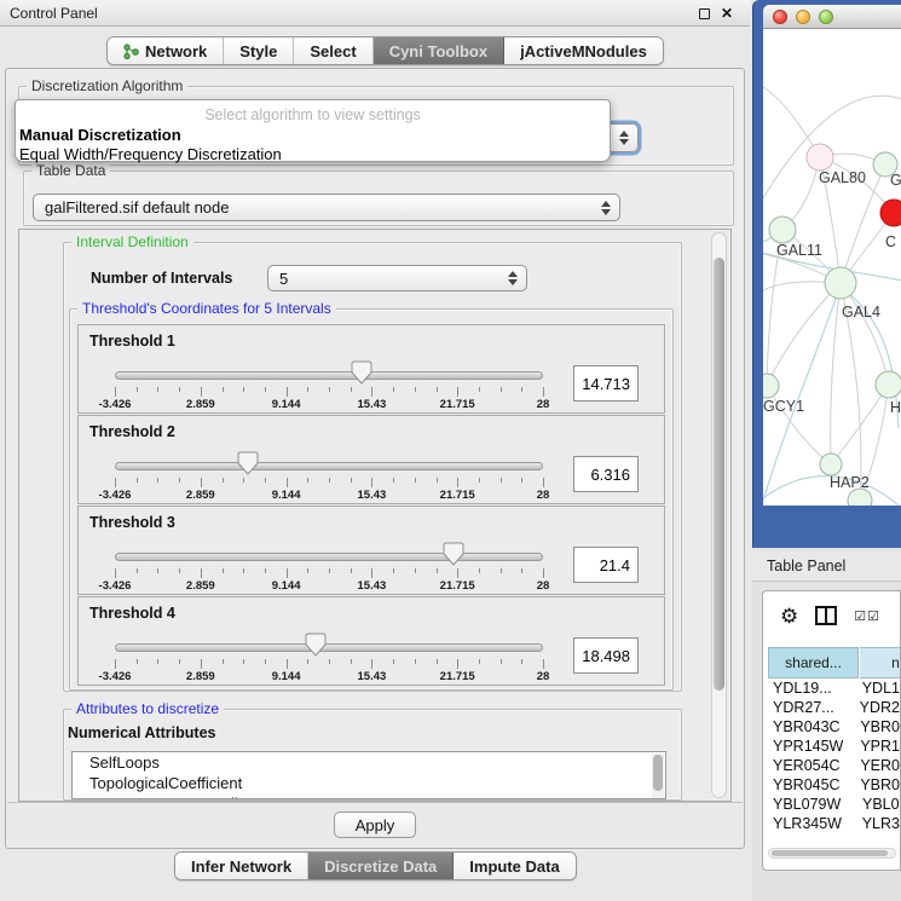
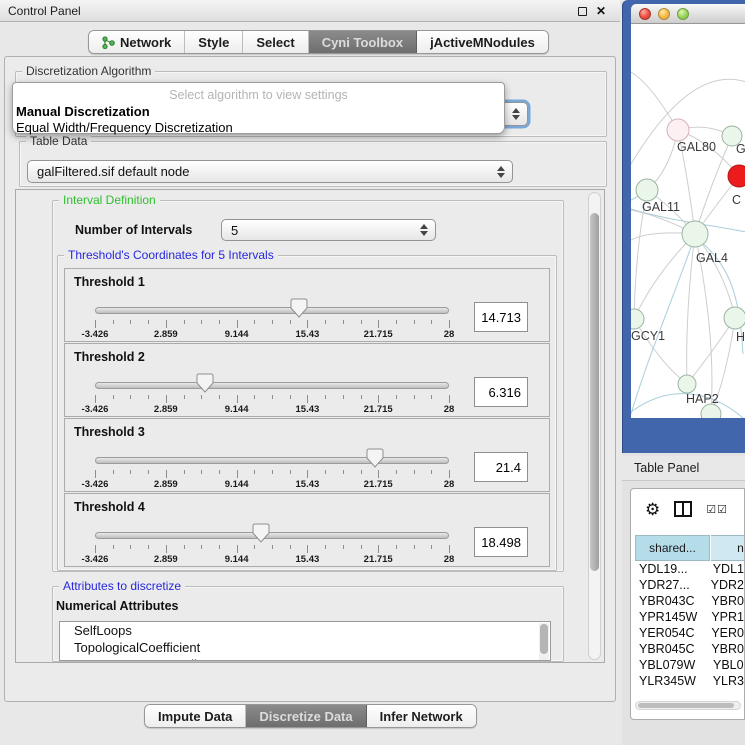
  Control Panel
  ✕
  Network
  Style
  Select
  Cyni Toolbox
  jActiveMNodules
  Discretization Algorithm
  Table Data
  galFiltered.sif default node
  Interval Definition
  Number of Intervals
  5
  Threshold's Coordinates for 5 Intervals
  Threshold 1
  -3.426
  2.859
  9.144
  15.43
  21.715
  28
  14.713
  Threshold 2
  -3.426
  2.859
  9.144
  15.43
  21.715
  28
  6.316
  Threshold 3
  -3.426
  2.859
  9.144
  15.43
  21.715
  28
  21.4
  Threshold 4
  -3.426
  2.859
  9.144
  15.43
  21.715
  28
  18.498
  Attributes to discretize
  Numerical Attributes
  SelfLoops
  TopologicalCoefficient
- Apply
- Infer Network
+ Impute Data
  Discretize Data
- Impute Data
+ Infer Network
  Select algorithm to view settings
  Manual Discretization
  Equal Width/Frequency Discretization
  GAL80
  C
  GAL11
  GAL4
  GCY1
  H
  HAP2
  Table Panel
  ⚙
  ☑☑
  shared...
  n
  YDL19...
  YDL1
  YDR27...
  YDR2
  YBR043C
  YBR0
  YPR145W
  YPR1
  YER054C
  YER0
  YBR045C
  YBR0
  YBL079W
  YBL0
  YLR345W
  YLR3
